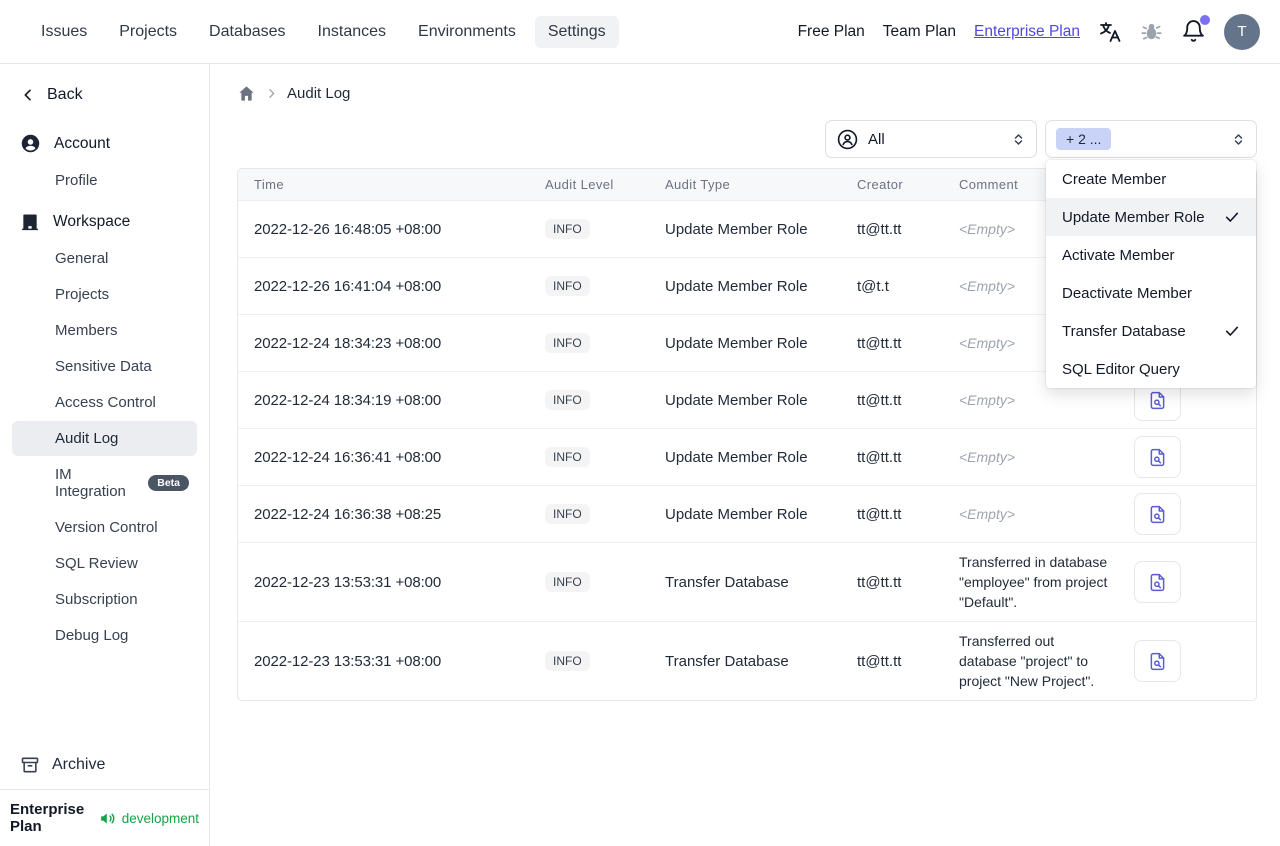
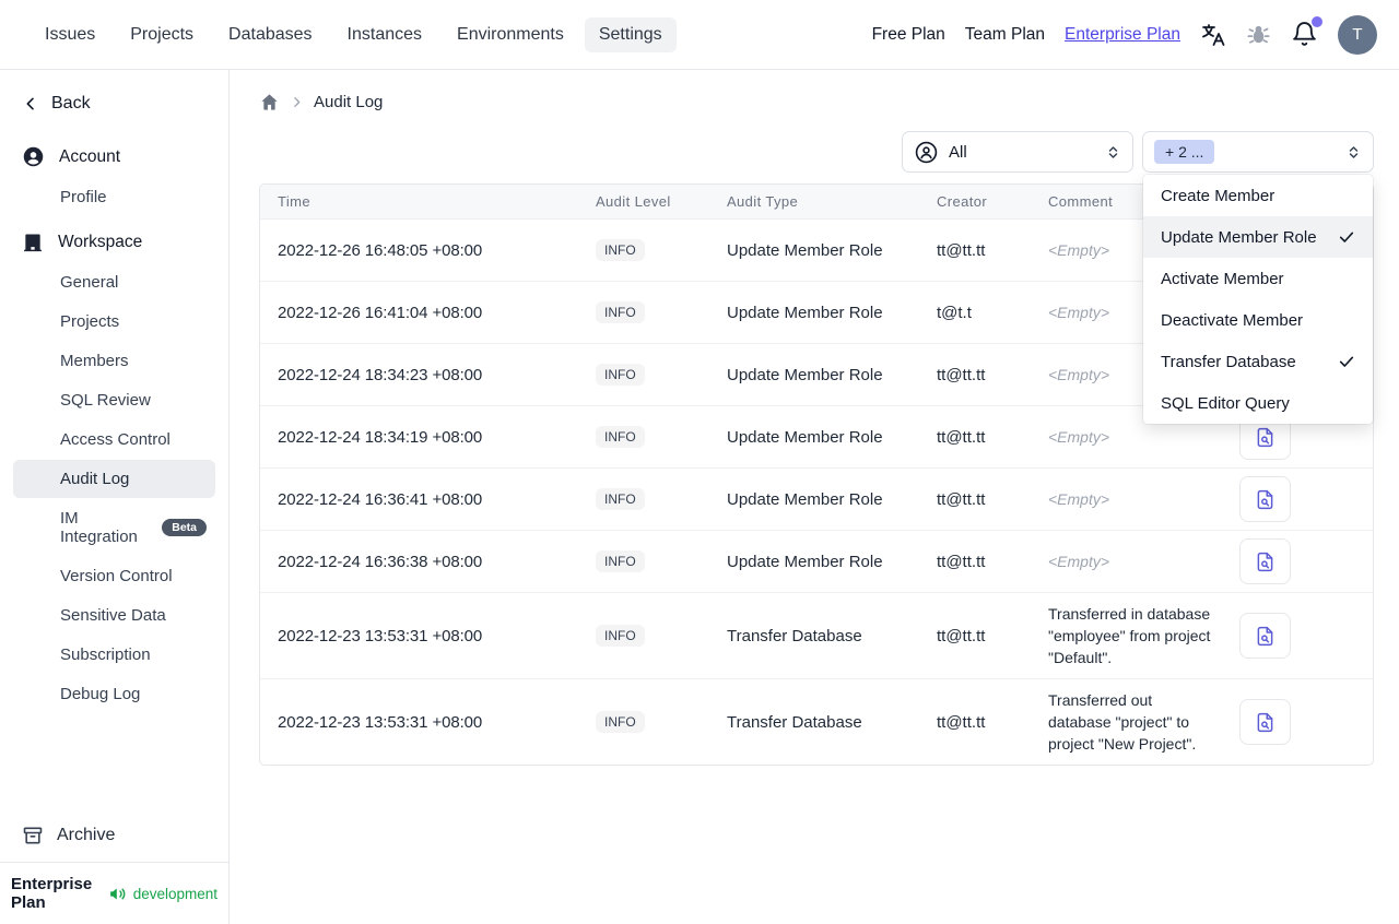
  Issues
  Projects
  Databases
  Instances
  Environments
  Settings
  Free Plan
  Team Plan
  Enterprise Plan
  T
  Back
  Account
  Profile
  Workspace
  General
  Projects
  Members
- Sensitive Data
+ SQL Review
  Access Control
  Audit Log
  IM Integration
  Beta
  Version Control
- SQL Review
+ Sensitive Data
  Subscription
  Debug Log
  Archive
  Enterprise Plan
  development
  Audit Log
  All
  + 2 ...
  Create Member
  Update Member Role
  Activate Member
  Deactivate Member
  Transfer Database
  SQL Editor Query
  Time	Audit Level	Audit Type	Creator	Comment
  2022-12-26 16:48:05 +08:00	INFO	Update Member Role	tt@tt.tt	<Empty>
  2022-12-26 16:41:04 +08:00	INFO	Update Member Role	t@t.t	<Empty>
  2022-12-24 18:34:23 +08:00	INFO	Update Member Role	tt@tt.tt	<Empty>
  2022-12-24 18:34:19 +08:00	INFO	Update Member Role	tt@tt.tt	<Empty>
  2022-12-24 16:36:41 +08:00	INFO	Update Member Role	tt@tt.tt	<Empty>
- 2022-12-24 16:36:38 +08:25	INFO	Update Member Role	tt@tt.tt	<Empty>
+ 2022-12-24 16:36:38 +08:00	INFO	Update Member Role	tt@tt.tt	<Empty>
  2022-12-23 13:53:31 +08:00	INFO	Transfer Database	tt@tt.tt	Transferred in database "employee" from project "Default".
  2022-12-23 13:53:31 +08:00	INFO	Transfer Database	tt@tt.tt	Transferred out database "project" to project "New Project".
